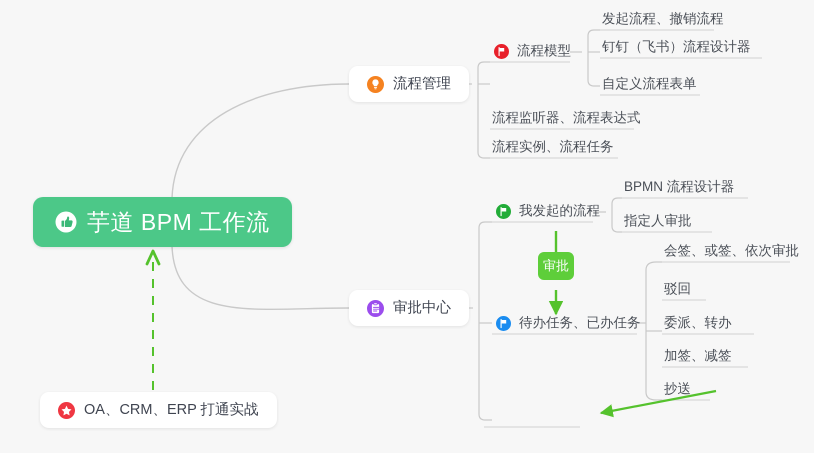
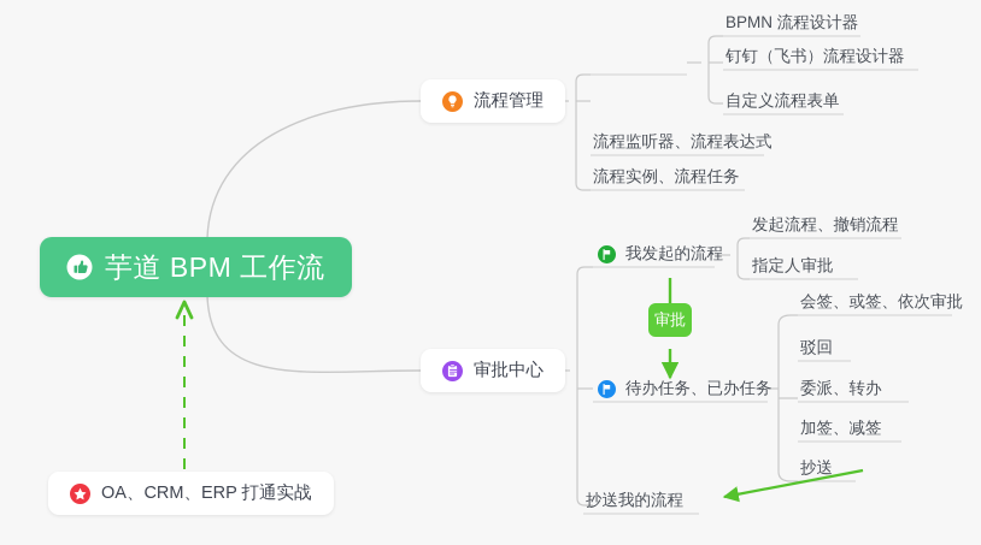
  芋道 BPM 工作流
  流程管理
- 流程模型
- 发起流程、撤销流程
+ BPMN 流程设计器
  钉钉（飞书）流程设计器
  自定义流程表单
  流程监听器、流程表达式
  流程实例、流程任务
  审批中心
  我发起的流程
- BPMN 流程设计器
+ 发起流程、撤销流程
  指定人审批
  审批
  待办任务、已办任务
  会签、或签、依次审批
  驳回
  委派、转办
  加签、减签
  抄送
+ 抄送我的流程
  OA、CRM、ERP 打通实战
